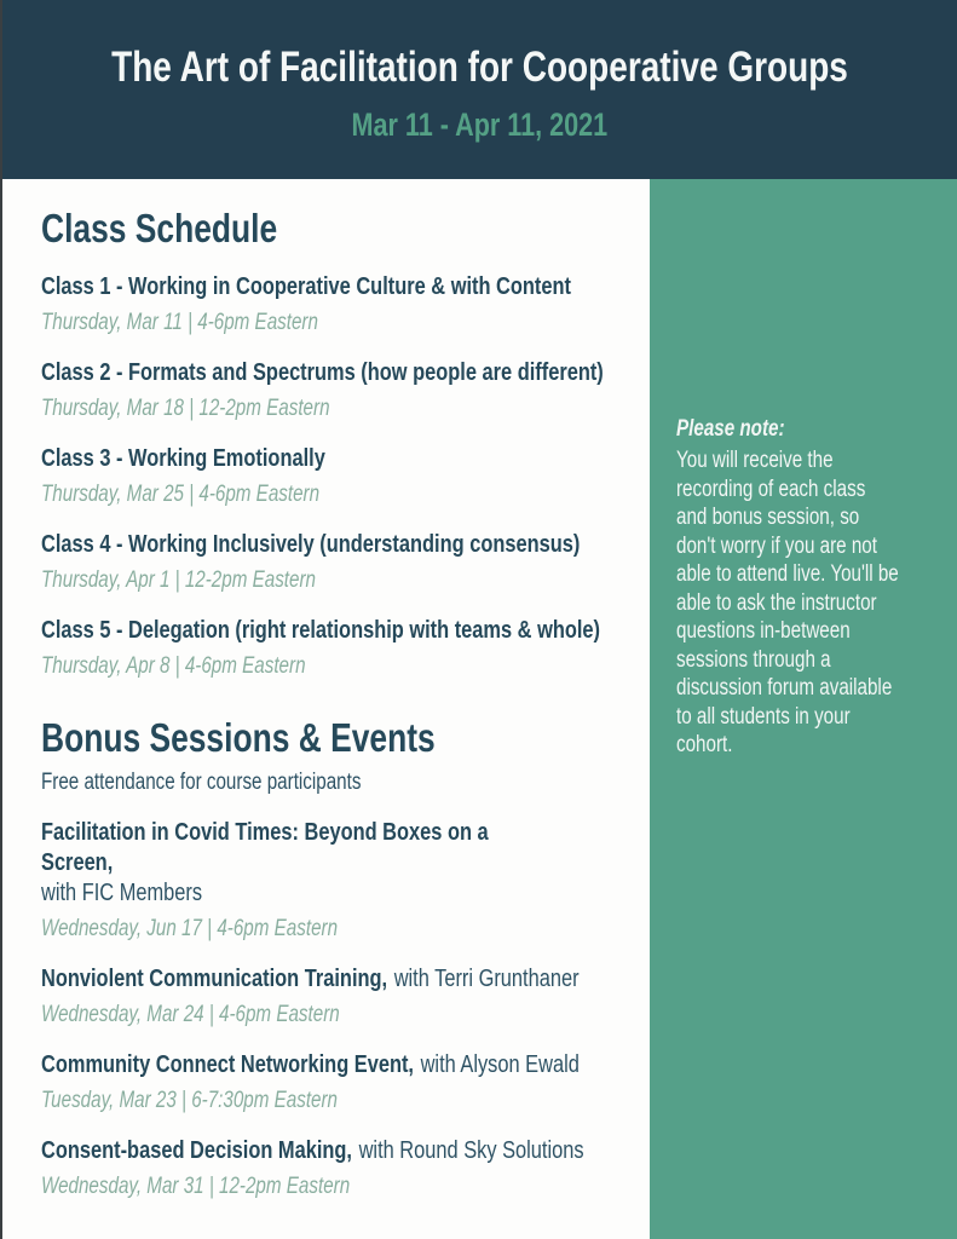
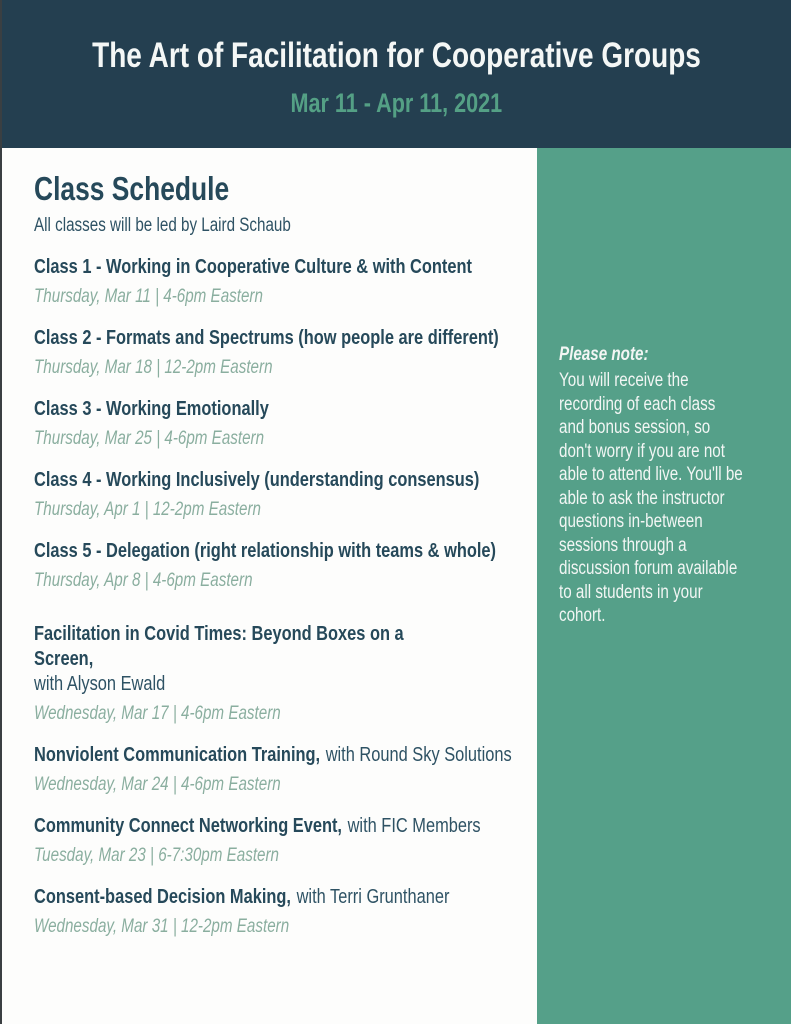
  The Art of Facilitation for Cooperative Groups
  Mar 11 - Apr 11, 2021
  Class Schedule
+ All classes will be led by Laird Schaub
  Class 1 - Working in Cooperative Culture & with Content
  Thursday, Mar 11 | 4-6pm Eastern
  Class 2 - Formats and Spectrums (how people are different)
  Thursday, Mar 18 | 12-2pm Eastern
  Class 3 - Working Emotionally
  Thursday, Mar 25 | 4-6pm Eastern
  Class 4 - Working Inclusively (understanding consensus)
  Thursday, Apr 1 | 12-2pm Eastern
  Class 5 - Delegation (right relationship with teams & whole)
  Thursday, Apr 8 | 4-6pm Eastern
- Bonus Sessions & Events
- Free attendance for course participants
  Facilitation in Covid Times: Beyond Boxes on a Screen,
- with FIC Members
+ with Alyson Ewald
- Wednesday, Jun 17 | 4-6pm Eastern
+ Wednesday, Mar 17 | 4-6pm Eastern
- Nonviolent Communication Training, with Terri Grunthaner
+ Nonviolent Communication Training, with Round Sky Solutions
  Wednesday, Mar 24 | 4-6pm Eastern
- Community Connect Networking Event, with Alyson Ewald
+ Community Connect Networking Event, with FIC Members
  Tuesday, Mar 23 | 6-7:30pm Eastern
- Consent-based Decision Making, with Round Sky Solutions
+ Consent-based Decision Making, with Terri Grunthaner
  Wednesday, Mar 31 | 12-2pm Eastern
  Please note:
  You will receive the recording of each class and bonus session, so don't worry if you are not able to attend live. You'll be able to ask the instructor questions in-between sessions through a discussion forum available to all students in your cohort.
